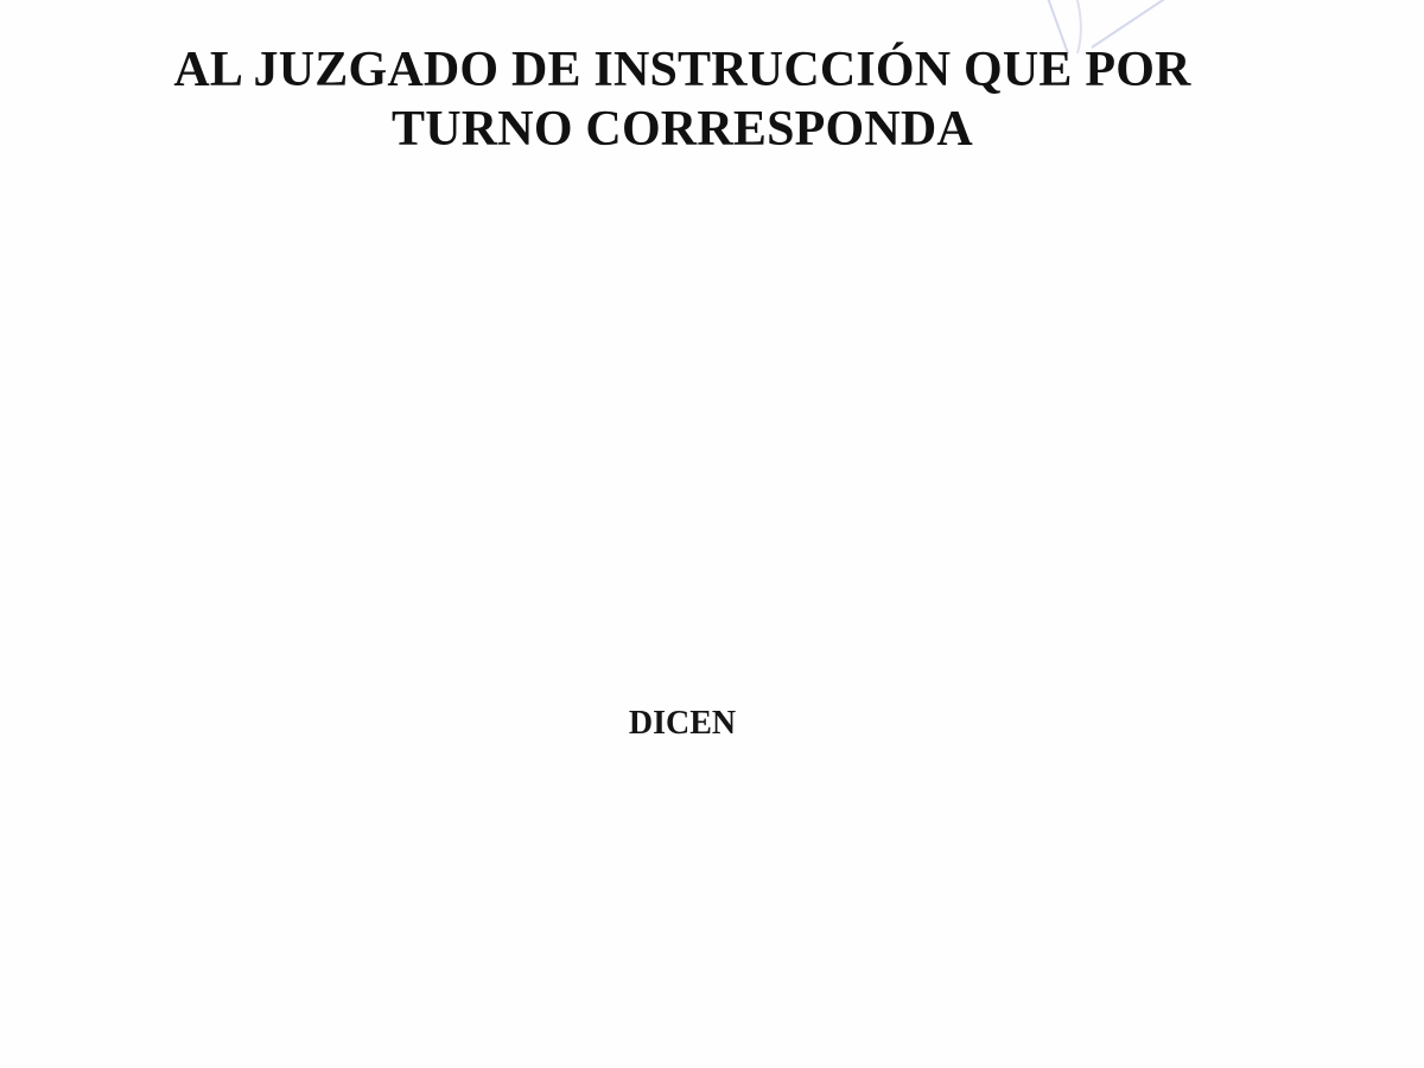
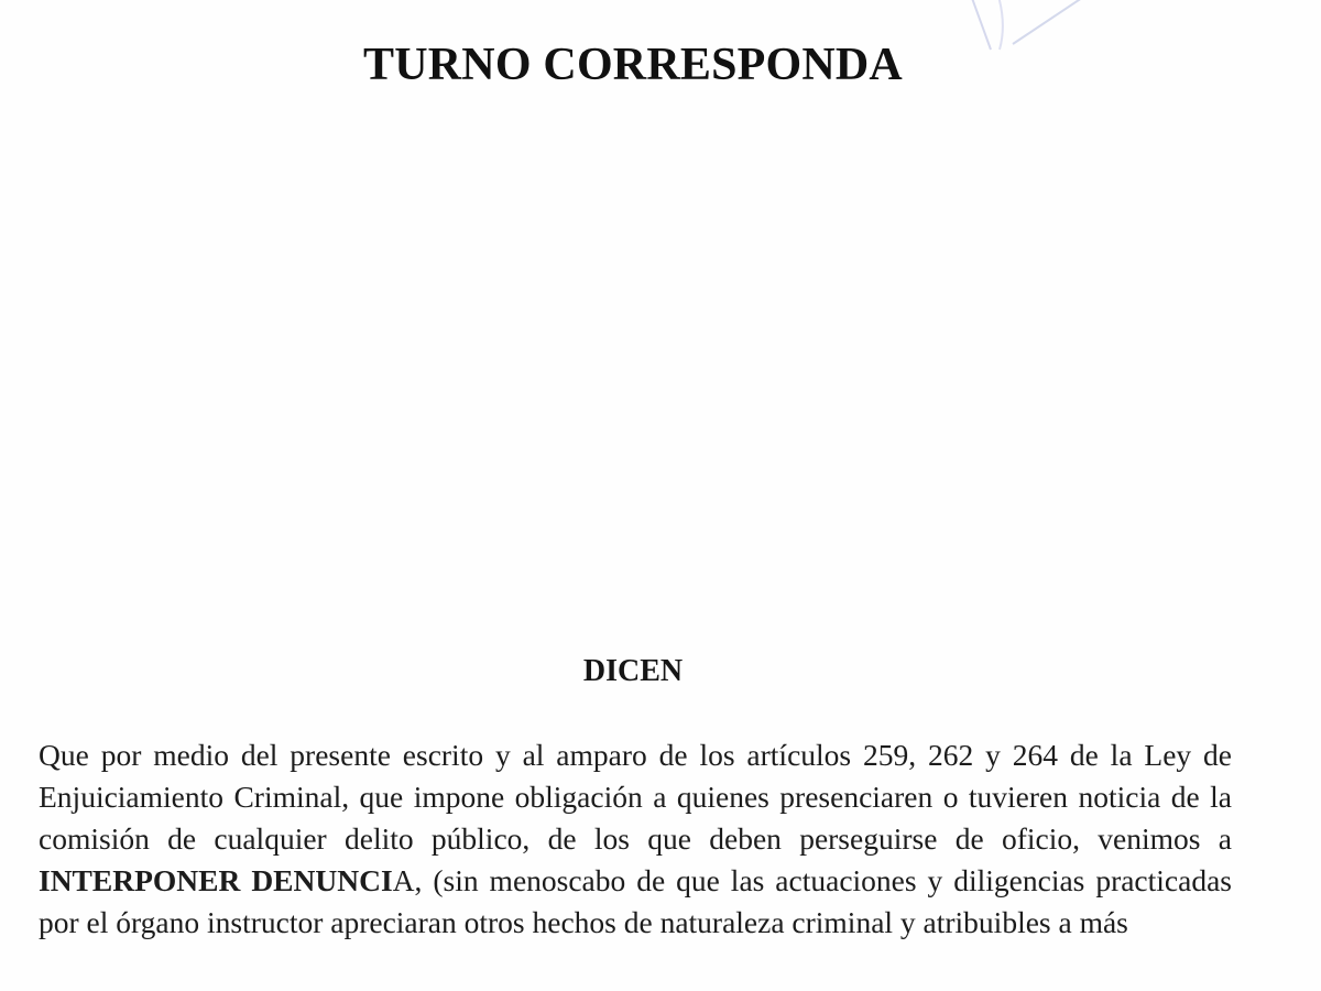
- AL JUZGADO DE INSTRUCCIÓN QUE POR
  TURNO CORRESPONDA
  DICEN
+ Que por medio del presente escrito y al amparo de los artículos 259, 262 y 264 de la Ley de Enjuiciamiento Criminal, que impone obligación a quienes presenciaren o tuvieren noticia de la comisión de cualquier delito público, de los que deben perseguirse de oficio, venimos a INTERPONER DENUNCIA, (sin menoscabo de que las actuaciones y diligencias practicadas por el órgano instructor apreciaran otros hechos de naturaleza criminal y atribuibles a más
